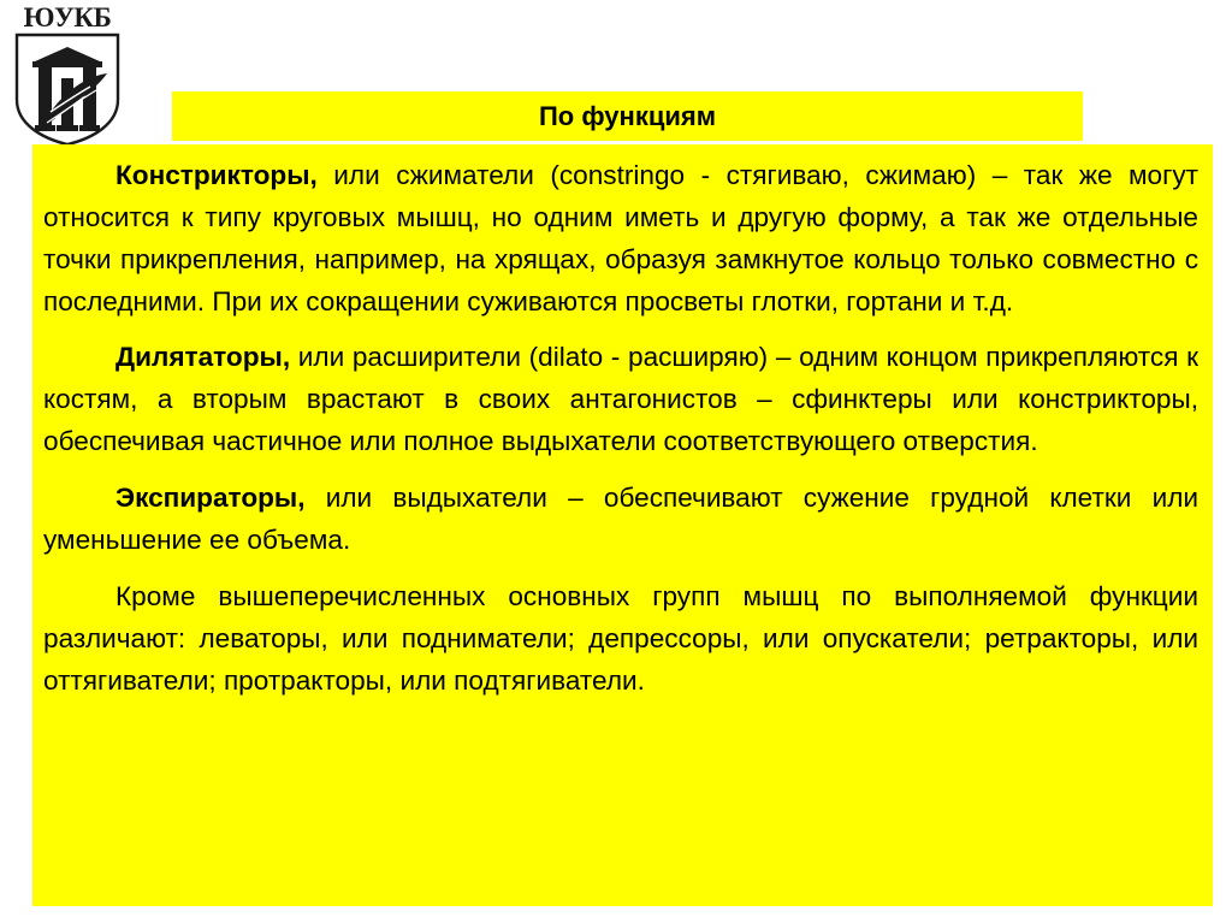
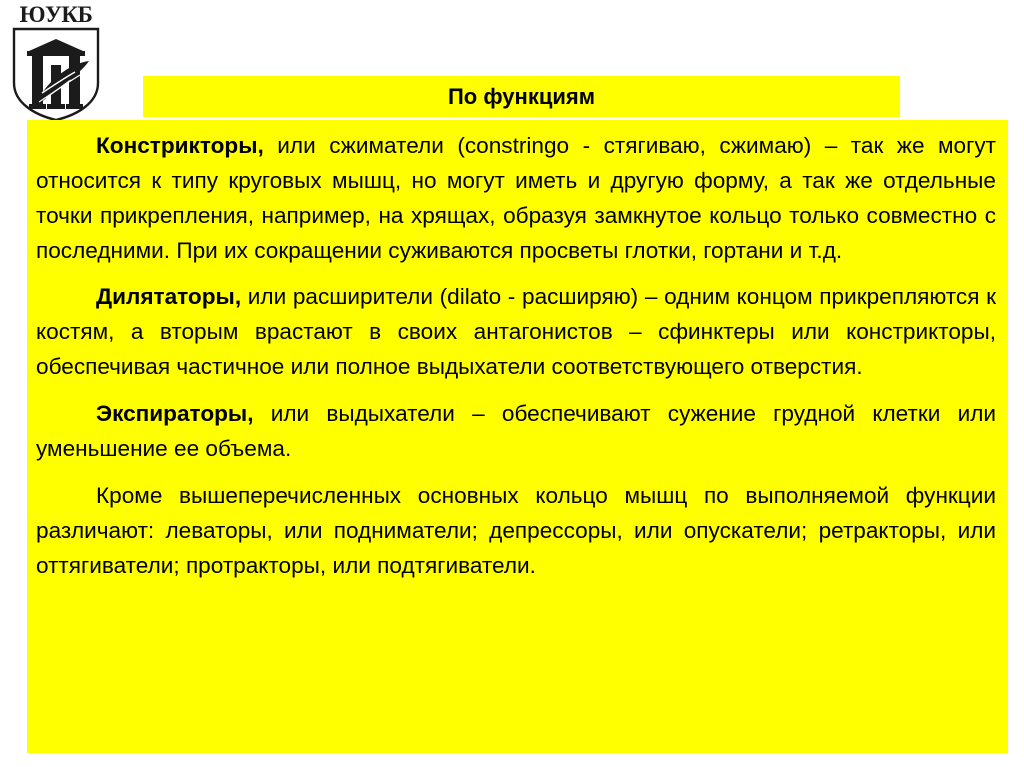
  ЮУКБ
  По функциям
- Констрикторы, или сжиматели (constringo - стягиваю, сжимаю) – так же могут относится к типу круговых мышц, но одним иметь и другую форму, а так же отдельные точки прикрепления, например, на хрящах, образуя замкнутое кольцо только совместно с последними. При их сокращении суживаются просветы глотки, гортани и т.д.
+ Констрикторы, или сжиматели (constringo - стягиваю, сжимаю) – так же могут относится к типу круговых мышц, но могут иметь и другую форму, а так же отдельные точки прикрепления, например, на хрящах, образуя замкнутое кольцо только совместно с последними. При их сокращении суживаются просветы глотки, гортани и т.д.
  Дилятаторы, или расширители (dilato - расширяю) – одним концом прикрепляются к костям, а вторым врастают в своих антагонистов – сфинктеры или констрикторы, обеспечивая частичное или полное выдыхатели соответствующего отверстия.
  Экспираторы, или выдыхатели – обеспечивают сужение грудной клетки или уменьшение ее объема.
- Кроме вышеперечисленных основных групп мышц по выполняемой функции различают: леваторы, или подниматели; депрессоры, или опускатели; ретракторы, или оттягиватели; протракторы, или подтягиватели.
+ Кроме вышеперечисленных основных кольцо мышц по выполняемой функции различают: леваторы, или подниматели; депрессоры, или опускатели; ретракторы, или оттягиватели; протракторы, или подтягиватели.
